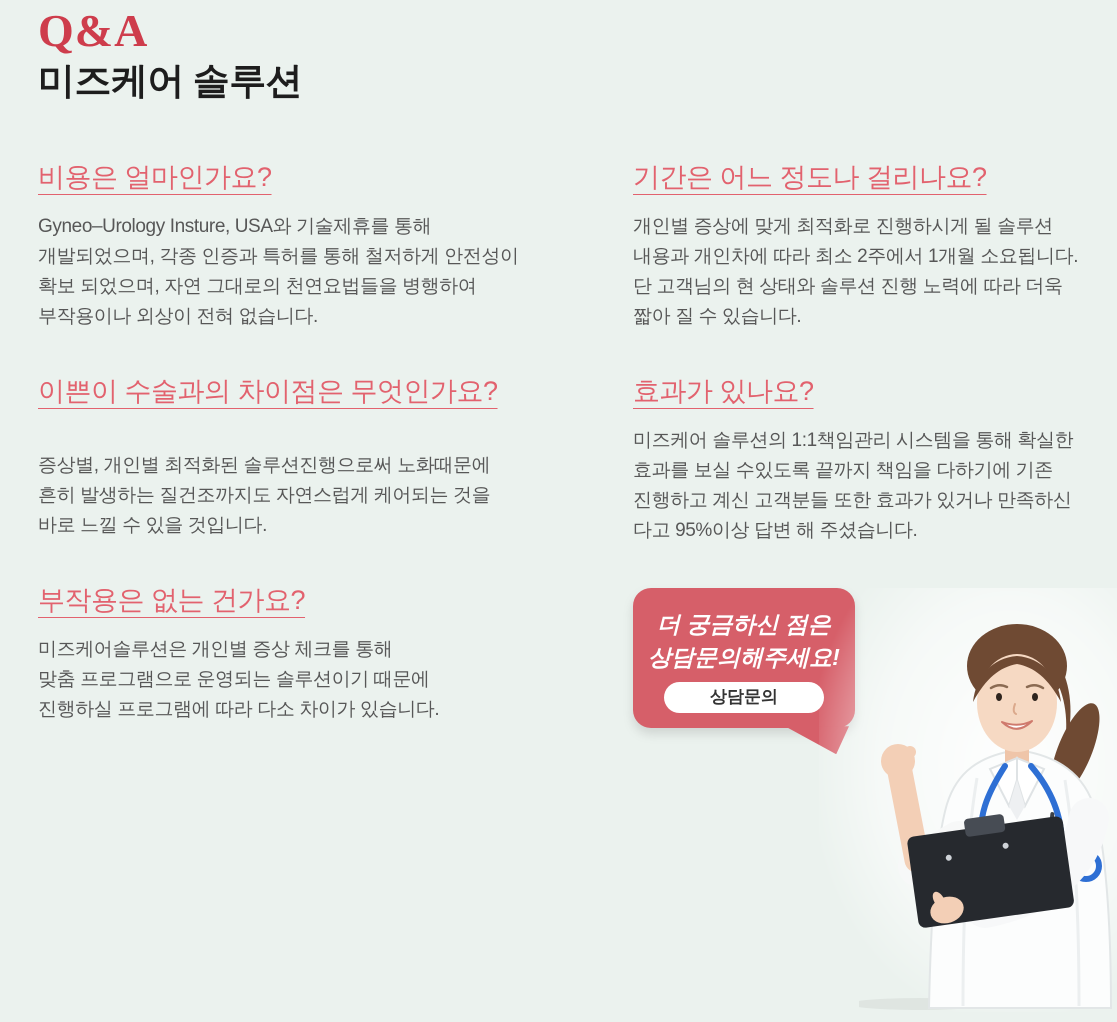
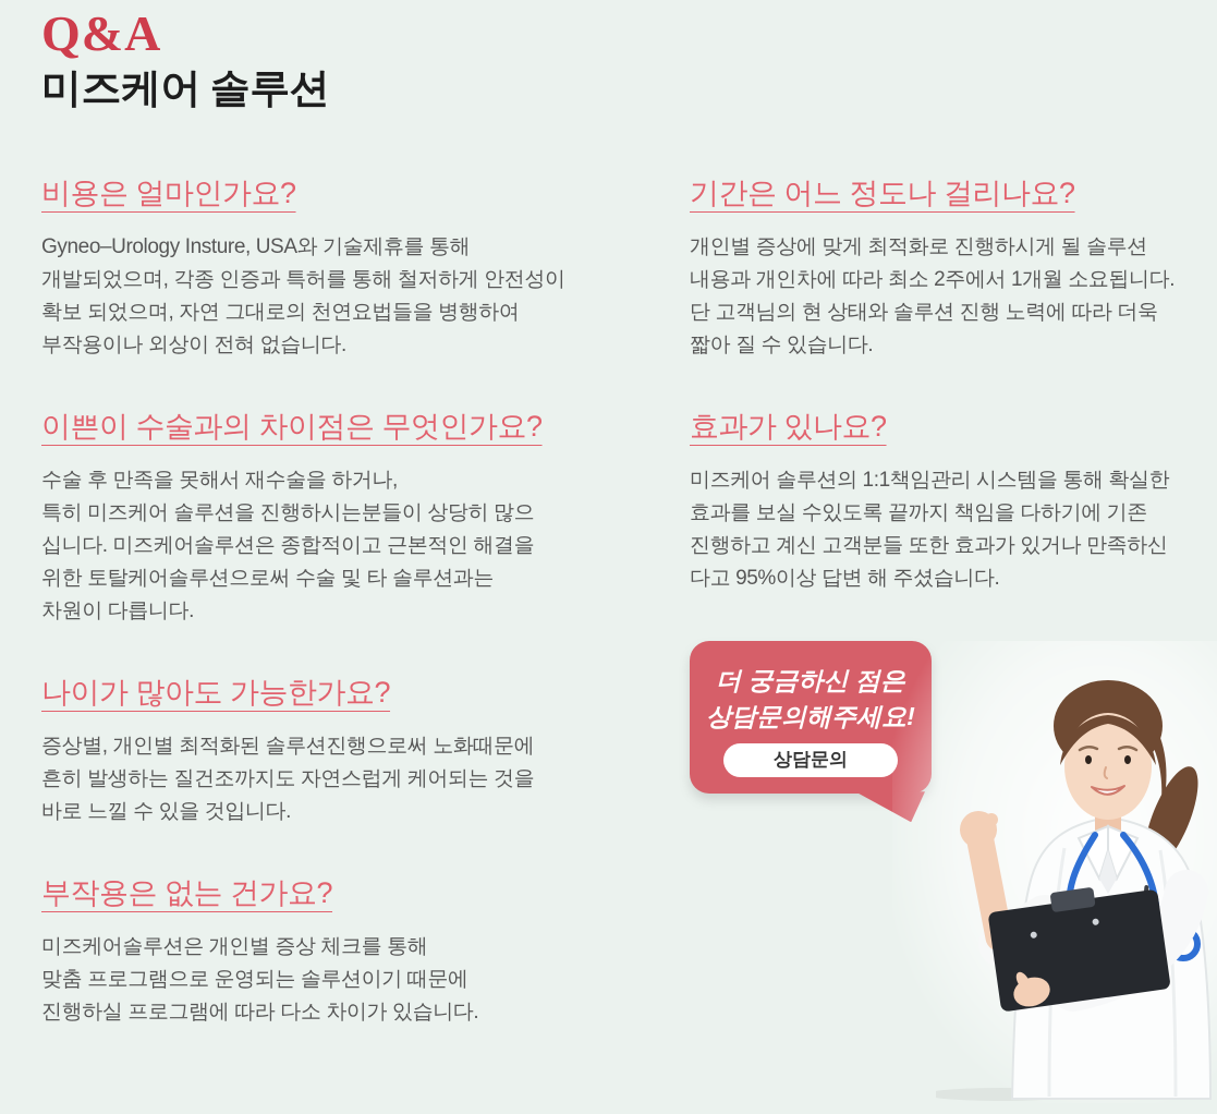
  Q&A
  미즈케어 솔루션
  비용은 얼마인가요?
  Gyneo–Urology Insture, USA와 기술제휴를 통해
  개발되었으며, 각종 인증과 특허를 통해 철저하게 안전성이
  확보 되었으며, 자연 그대로의 천연요법들을 병행하여
  부작용이나 외상이 전혀 없습니다.
  이쁜이 수술과의 차이점은 무엇인가요?
+ 수술 후 만족을 못해서 재수술을 하거나,
+ 특히 미즈케어 솔루션을 진행하시는분들이 상당히 많으
+ 십니다. 미즈케어솔루션은 종합적이고 근본적인 해결을
+ 위한 토탈케어솔루션으로써 수술 및 타 솔루션과는
+ 차원이 다릅니다.
+ 나이가 많아도 가능한가요?
  증상별, 개인별 최적화된 솔루션진행으로써 노화때문에
  흔히 발생하는 질건조까지도 자연스럽게 케어되는 것을
  바로 느낄 수 있을 것입니다.
  부작용은 없는 건가요?
  미즈케어솔루션은 개인별 증상 체크를 통해
  맞춤 프로그램으로 운영되는 솔루션이기 때문에
  진행하실 프로그램에 따라 다소 차이가 있습니다.
  기간은 어느 정도나 걸리나요?
  개인별 증상에 맞게 최적화로 진행하시게 될 솔루션
  내용과 개인차에 따라 최소 2주에서 1개월 소요됩니다.
  단 고객님의 현 상태와 솔루션 진행 노력에 따라 더욱
  짧아 질 수 있습니다.
  효과가 있나요?
  미즈케어 솔루션의 1:1책임관리 시스템을 통해 확실한
  효과를 보실 수있도록 끝까지 책임을 다하기에 기존
  진행하고 계신 고객분들 또한 효과가 있거나 만족하신
  다고 95%이상 답변 해 주셨습니다.
  더 궁금하신 점
  상담문의해주세
  상담문의
